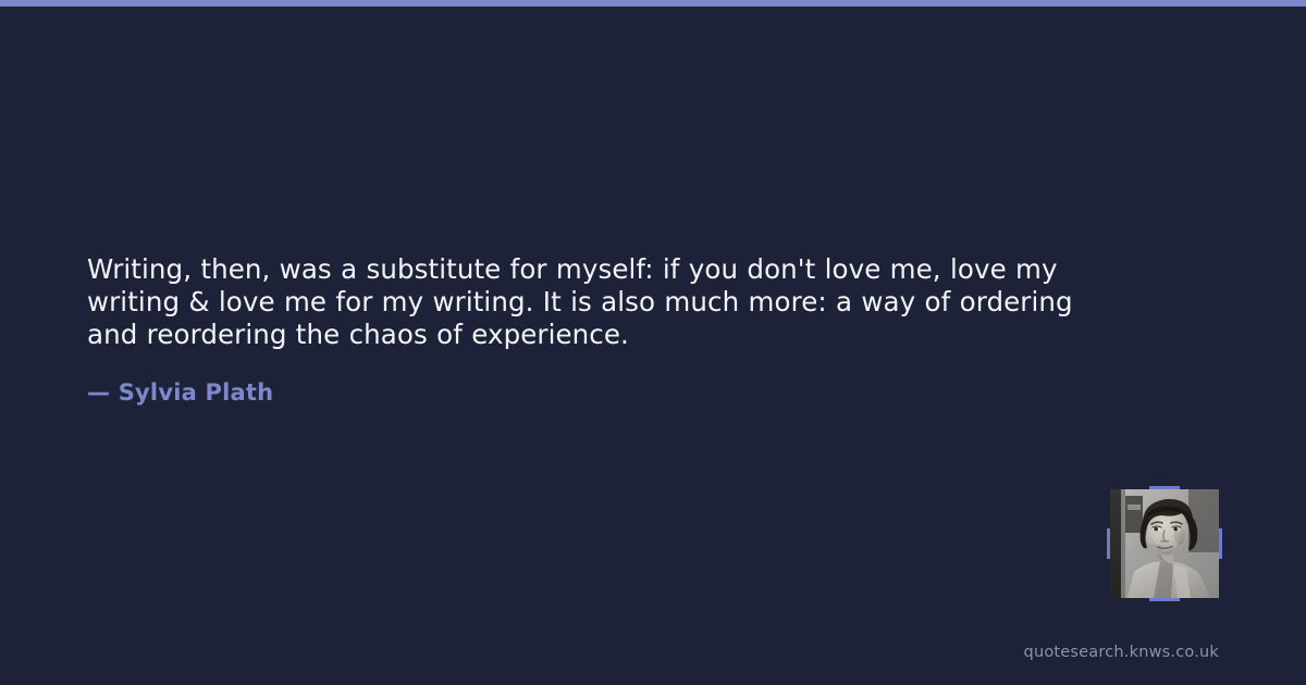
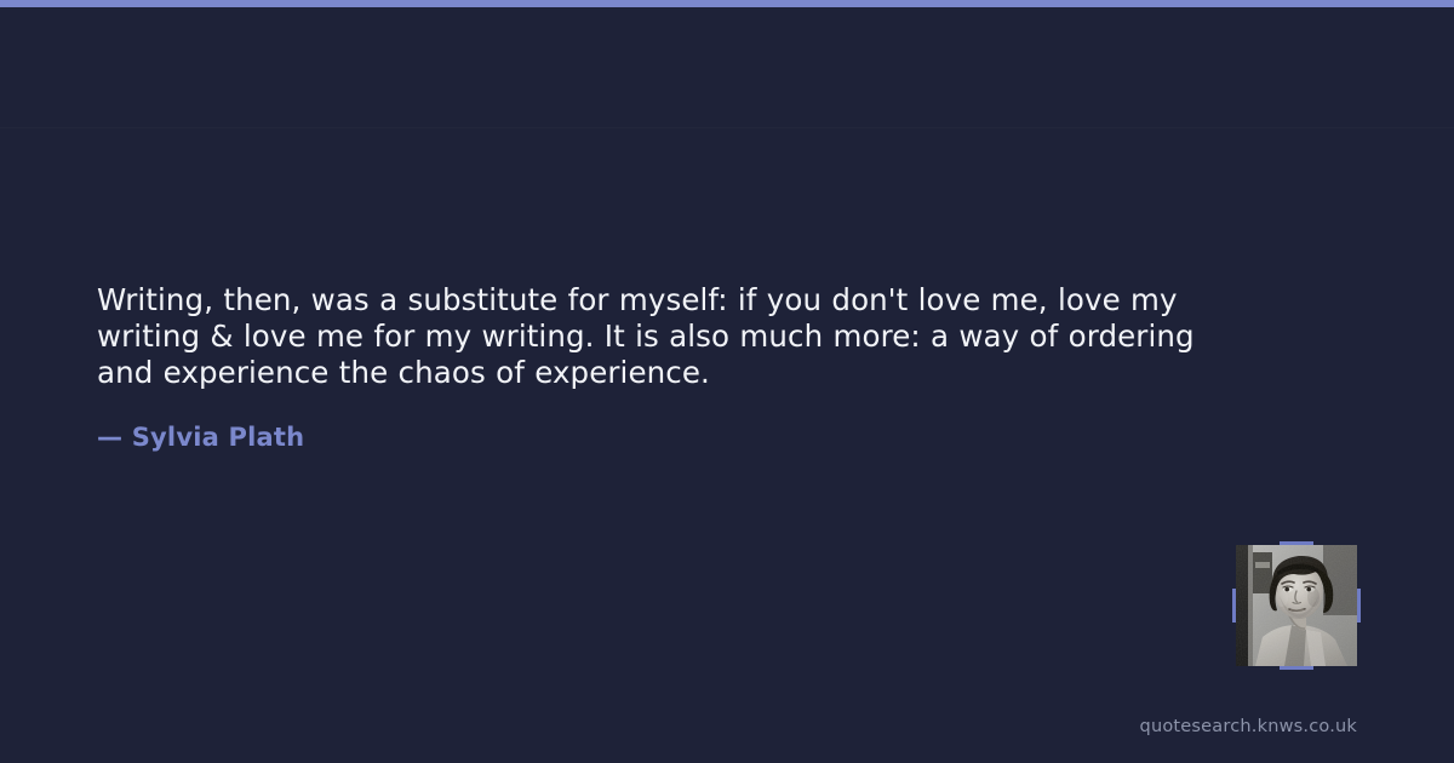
- Writing, then, was a substitute for myself: if you don't love me, love my writing & love me for my writing. It is also much more: a way of ordering and reordering the chaos of experience.
+ Writing, then, was a substitute for myself: if you don't love me, love my writing & love me for my writing. It is also much more: a way of ordering and experience the chaos of experience.
  — Sylvia Plath
  quotesearch.knws.co.uk
